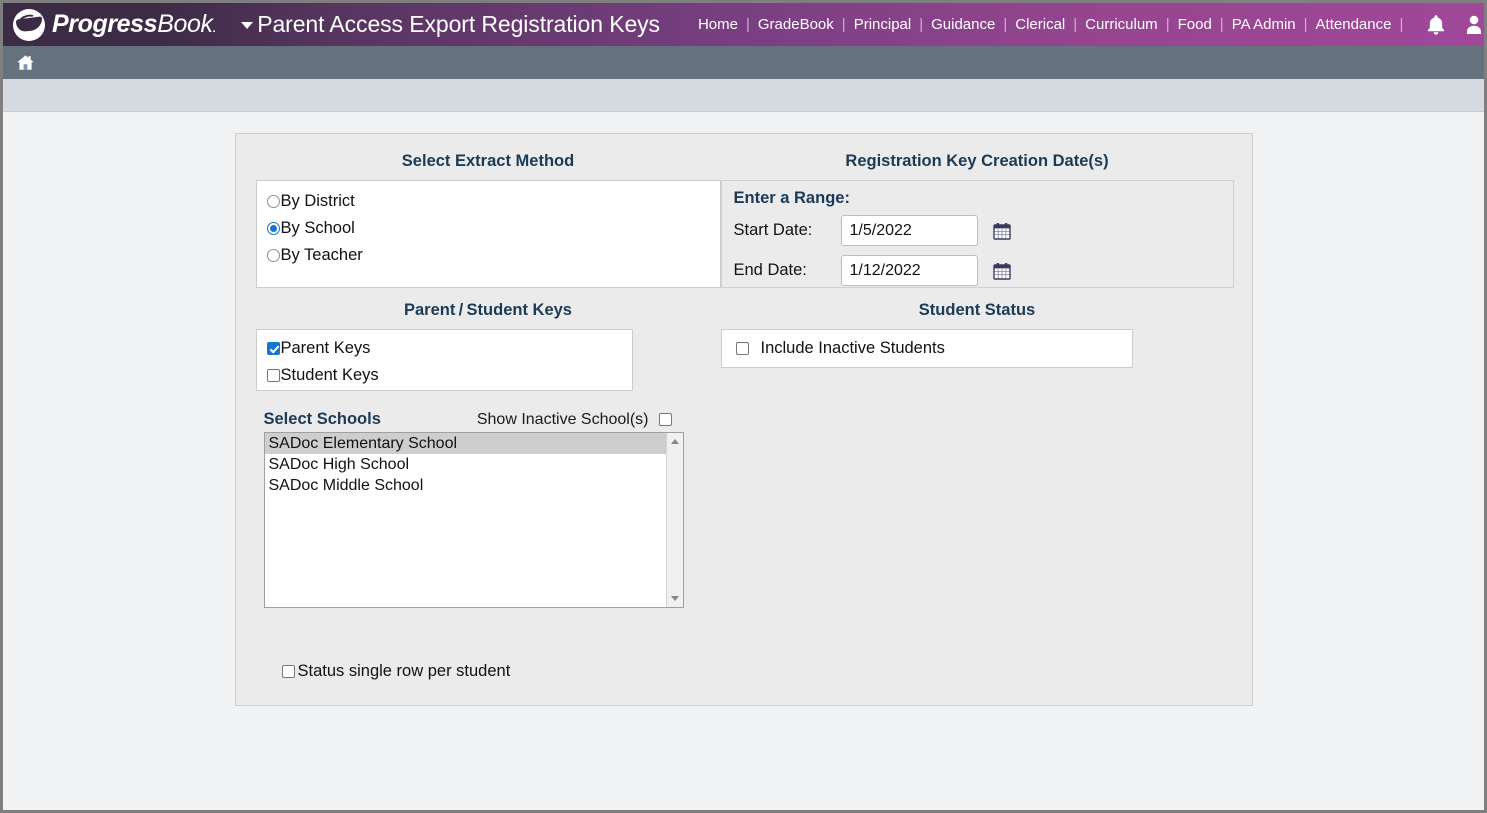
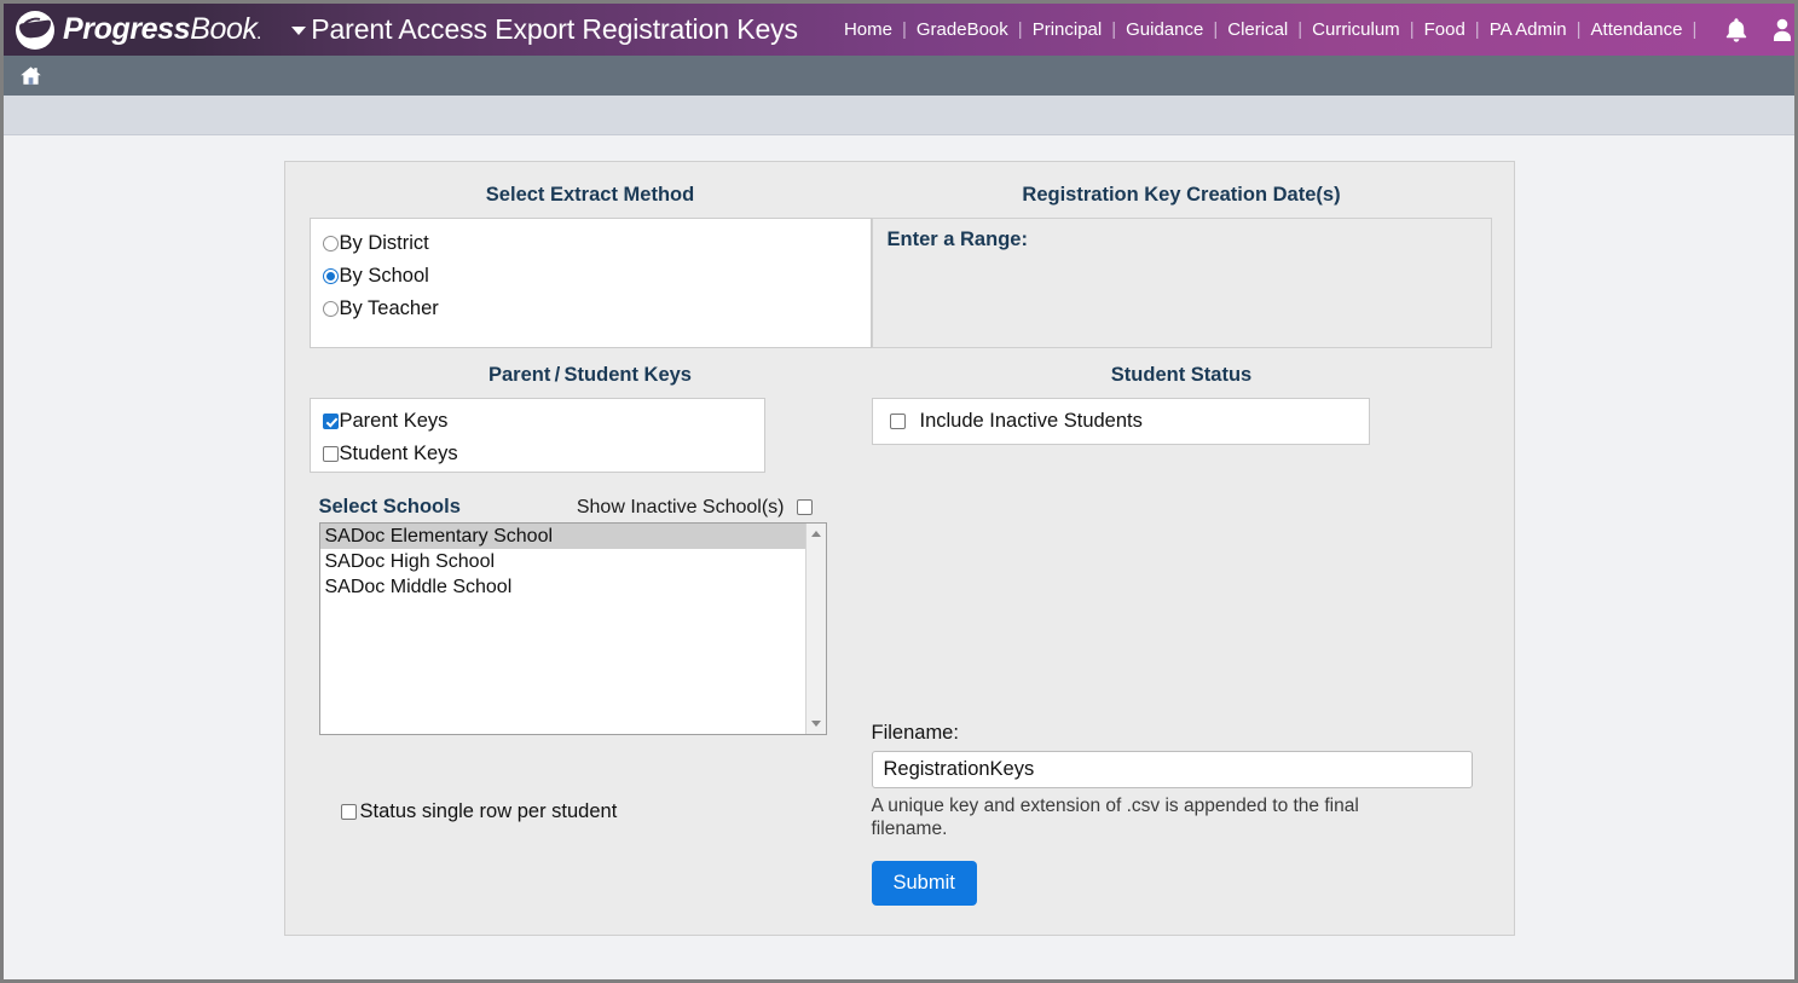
  ProgressBook.
  Parent Access Export Registration Keys
  Home
  |
  GradeBook
  |
  Principal
  |
  Guidance
  |
  Clerical
  |
  Curriculum
  |
  Food
  |
  PA Admin
  |
  Attendance
  |
  Select Extract Method
  By District
  By School
  By Teacher
  Parent / Student Keys
  Parent Keys
  Student Keys
  Select Schools
  Show Inactive School(s)
  SADoc Elementary School
  SADoc High School
  SADoc Middle School
  Status single row per student
  Registration Key Creation Date(s)
  Enter a Range:
- Start Date:
- 1/5/2022
- End Date:
- 1/12/2022
  Student Status
  Include Inactive Students
+ Filename:
+ RegistrationKeys
+ A unique key and extension of .csv is appended to the final filename.
+ Submit
